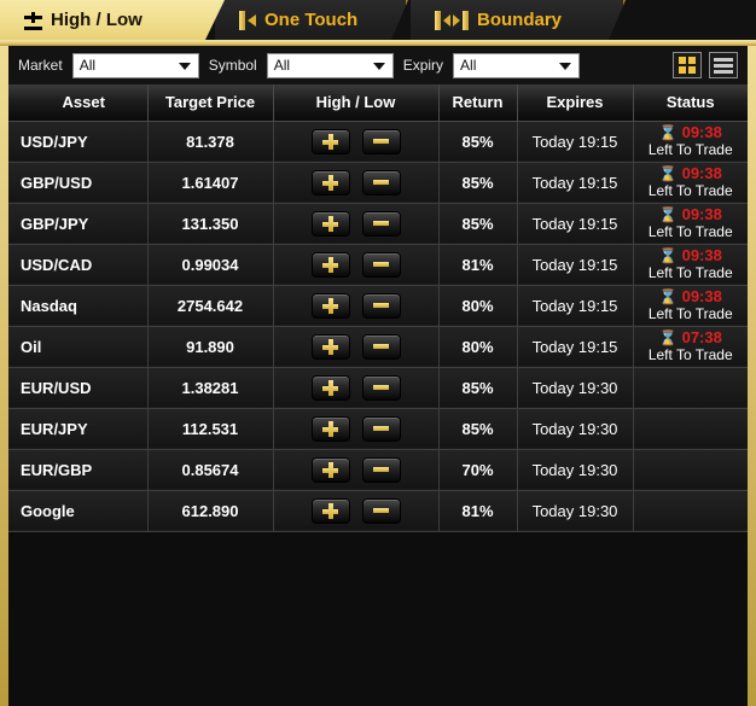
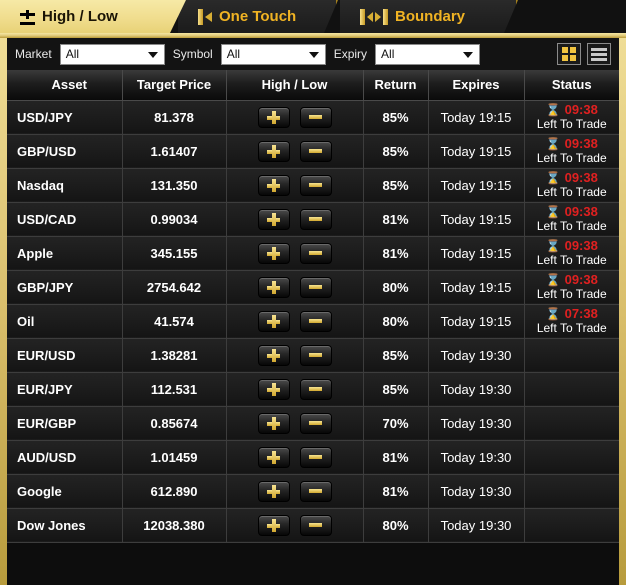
  High / Low
  One Touch
  Boundary
  Market
  All
  Symbol
  All
  Expiry
  All
  Asset	Target Price	High / Low	Return	Expires	Status
  USD/JPY	81.378		85%	Today 19:15	⌛ 09:38Left To Trade
  GBP/USD	1.61407		85%	Today 19:15	⌛ 09:38Left To Trade
- GBP/JPY	131.350		85%	Today 19:15	⌛ 09:38Left To Trade
+ Nasdaq	131.350		85%	Today 19:15	⌛ 09:38Left To Trade
  USD/CAD	0.99034		81%	Today 19:15	⌛ 09:38Left To Trade
+ Apple	345.155		81%	Today 19:15	⌛ 09:38Left To Trade
- Nasdaq	2754.642		80%	Today 19:15	⌛ 09:38Left To Trade
+ GBP/JPY	2754.642		80%	Today 19:15	⌛ 09:38Left To Trade
- Oil	91.890		80%	Today 19:15	⌛ 07:38Left To Trade
+ Oil	41.574		80%	Today 19:15	⌛ 07:38Left To Trade
  EUR/USD	1.38281		85%	Today 19:30
  EUR/JPY	112.531		85%	Today 19:30
  EUR/GBP	0.85674		70%	Today 19:30
+ AUD/USD	1.01459		81%	Today 19:30
  Google	612.890		81%	Today 19:30
+ Dow Jones	12038.380		80%	Today 19:30
